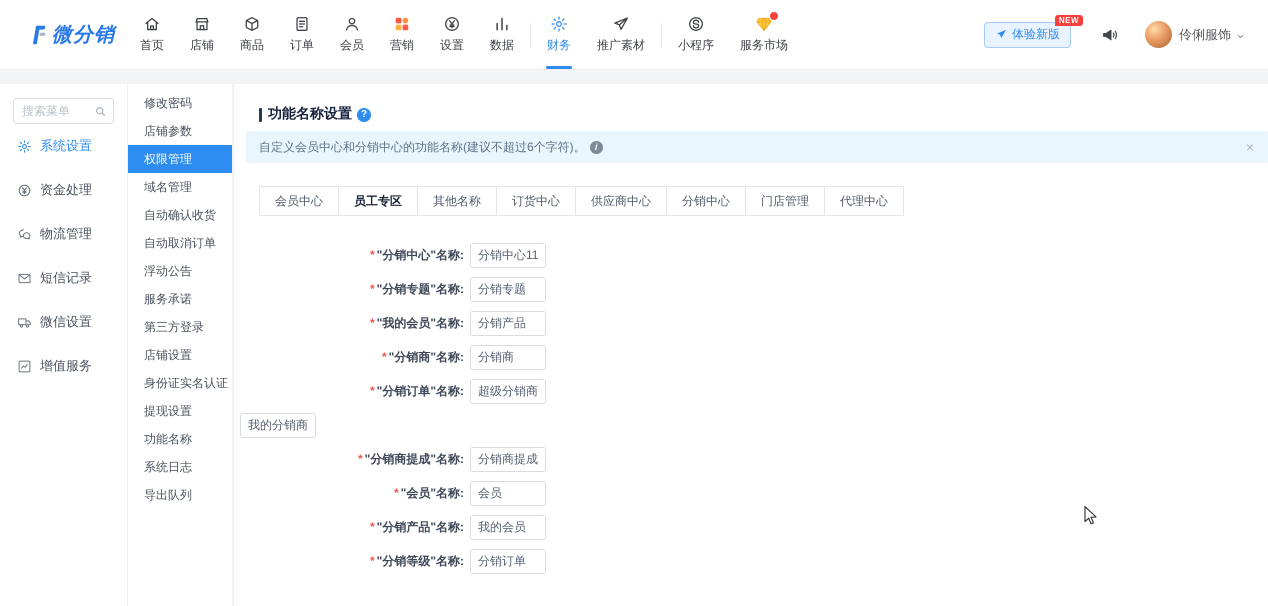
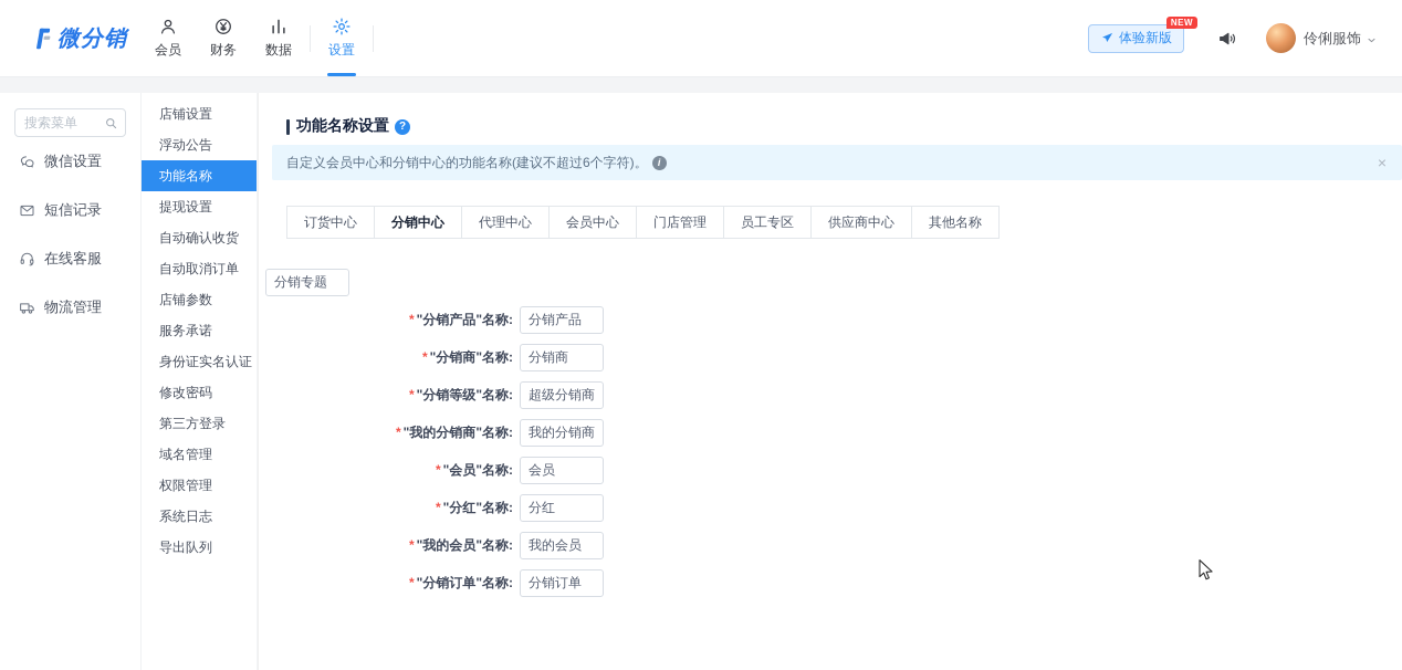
  微分销
- 首页
- 店铺
- 商品
- 订单
  会员
- 营销
- 设置
+ 财务
  数据
- 财务
+ 设置
- 推广素材
- 小程序
- 服务市场
  体验新版
  NEW
  伶俐服饰
  搜索菜单
- 系统设置
- 资金处理
- 物流管理
+ 微信设置
  短信记录
+ 在线客服
- 微信设置
+ 物流管理
- 增值服务
- 修改密码
+ 店铺设置
- 店铺参数
+ 浮动公告
- 权限管理
+ 功能名称
- 域名管理
+ 提现设置
  自动确认收货
  自动取消订单
- 浮动公告
+ 店铺参数
  服务承诺
- 第三方登录
+ 身份证实名认证
- 店铺设置
+ 修改密码
- 身份证实名认证
+ 第三方登录
- 提现设置
+ 域名管理
- 功能名称
+ 权限管理
  系统日志
  导出队列
  功能名称设置
  ?
  自定义会员中心和分销中心的功能名称(建议不超过6个字符)。
  i
  ×
- 会员中心
+ 订货中心
- 员工专区
+ 分销中心
- 其他名称
+ 代理中心
- 订货中心
+ 会员中心
- 供应商中心
+ 门店管理
- 分销中心
+ 员工专区
- 门店管理
+ 供应商中心
- 代理中心
+ 其他名称
- * "分销中心"名称:
- 分销中心11
- * "分销专题"名称:
  分销专题
- * "我的会员"名称:
+ * "分销产品"名称:
  分销产品
  * "分销商"名称:
  分销商
- * "分销订单"名称:
+ * "分销等级"名称:
  超级分销商
+ * "我的分销商"名称:
  我的分销商
- * "分销商提成"名称:
- 分销商提成
  * "会员"名称:
  会员
+ * "分红"名称:
+ 分红
- * "分销产品"名称:
+ * "我的会员"名称:
  我的会员
- * "分销等级"名称:
+ * "分销订单"名称:
  分销订单
